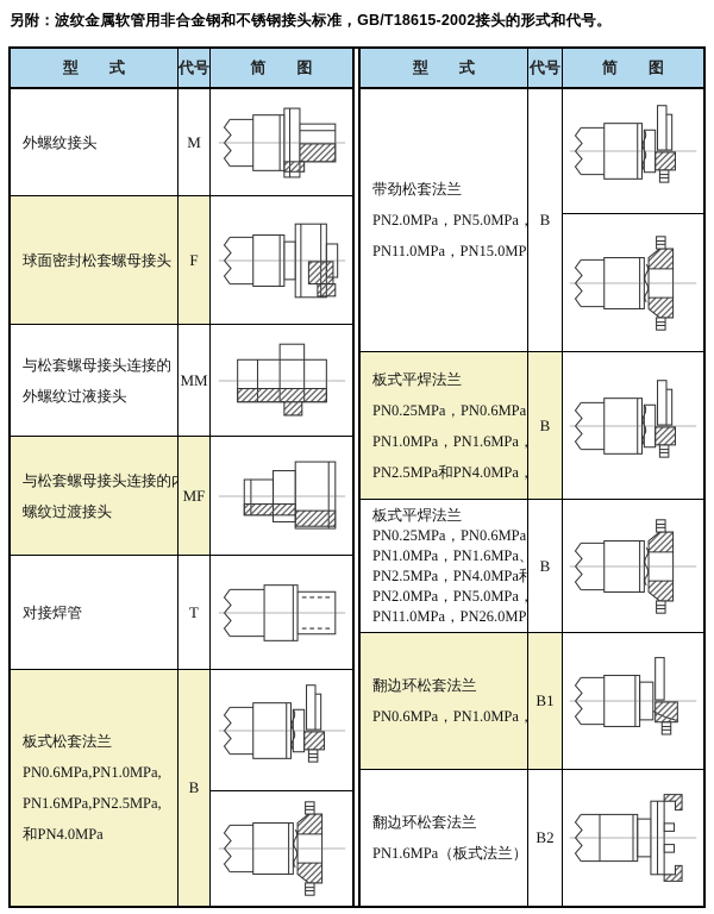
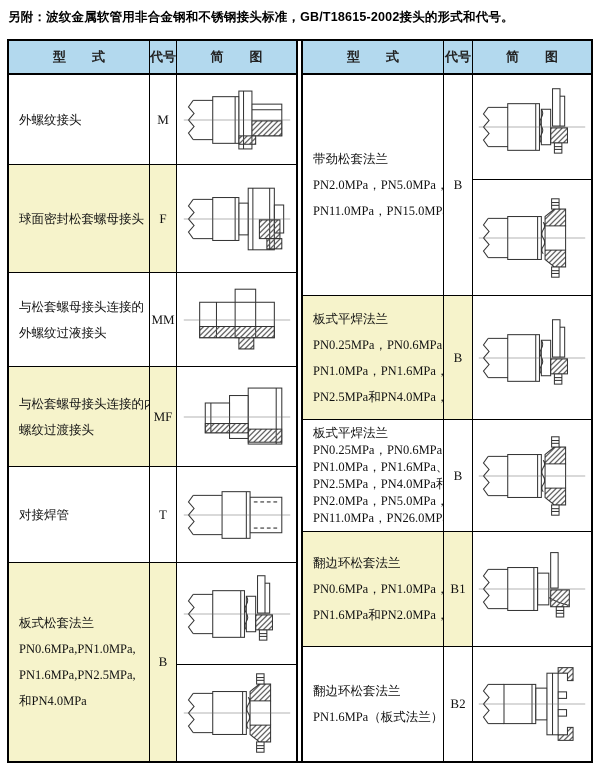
  另附：波纹金属软管用非合金钢和不锈钢接头标准，GB/T18615-2002接头的形式和代号。
  型 式
  代号
  简 图
  外螺纹接头
  M
  球面密封松套螺母接头
  F
  与松套螺母接头连接的
  外螺纹过液接头
  MM
  与松套螺母接头连接的
  螺纹过渡接头
  MF
  对接焊管
  T
  板式松套法兰
  PN0.6MPa,PN1.0MPa,
  PN1.6MPa,PN2.5MPa,
  和PN4.0MPa
  B
  型 式
  代号
  简 图
  带劲松套法兰
  PN2.0MPa，PN5.0MPa，
  PN11.0MPa，PN15.0MP
  B
  板式平焊法兰
  PN0.25MPa，PN0.6MPa
  PN1.0MPa，PN1.6MPa，
  PN2.5MPa和PN4.0MPa，
  B
  板式平焊法兰
  PN0.25MPa，PN0.6MPa
  PN1.0MPa，PN1.6MPa、
  PN2.5MPa，PN4.0MPa和
  PN2.0MPa，PN5.0MPa，
  PN11.0MPa，PN26.0MP
  B
  翻边环松套法兰
  PN0.6MPa，PN1.0MPa，
+ PN1.6MPa和PN2.0MPa，
  B1
  翻边环松套法兰
  PN1.6MPa（板式法兰）
  B2
